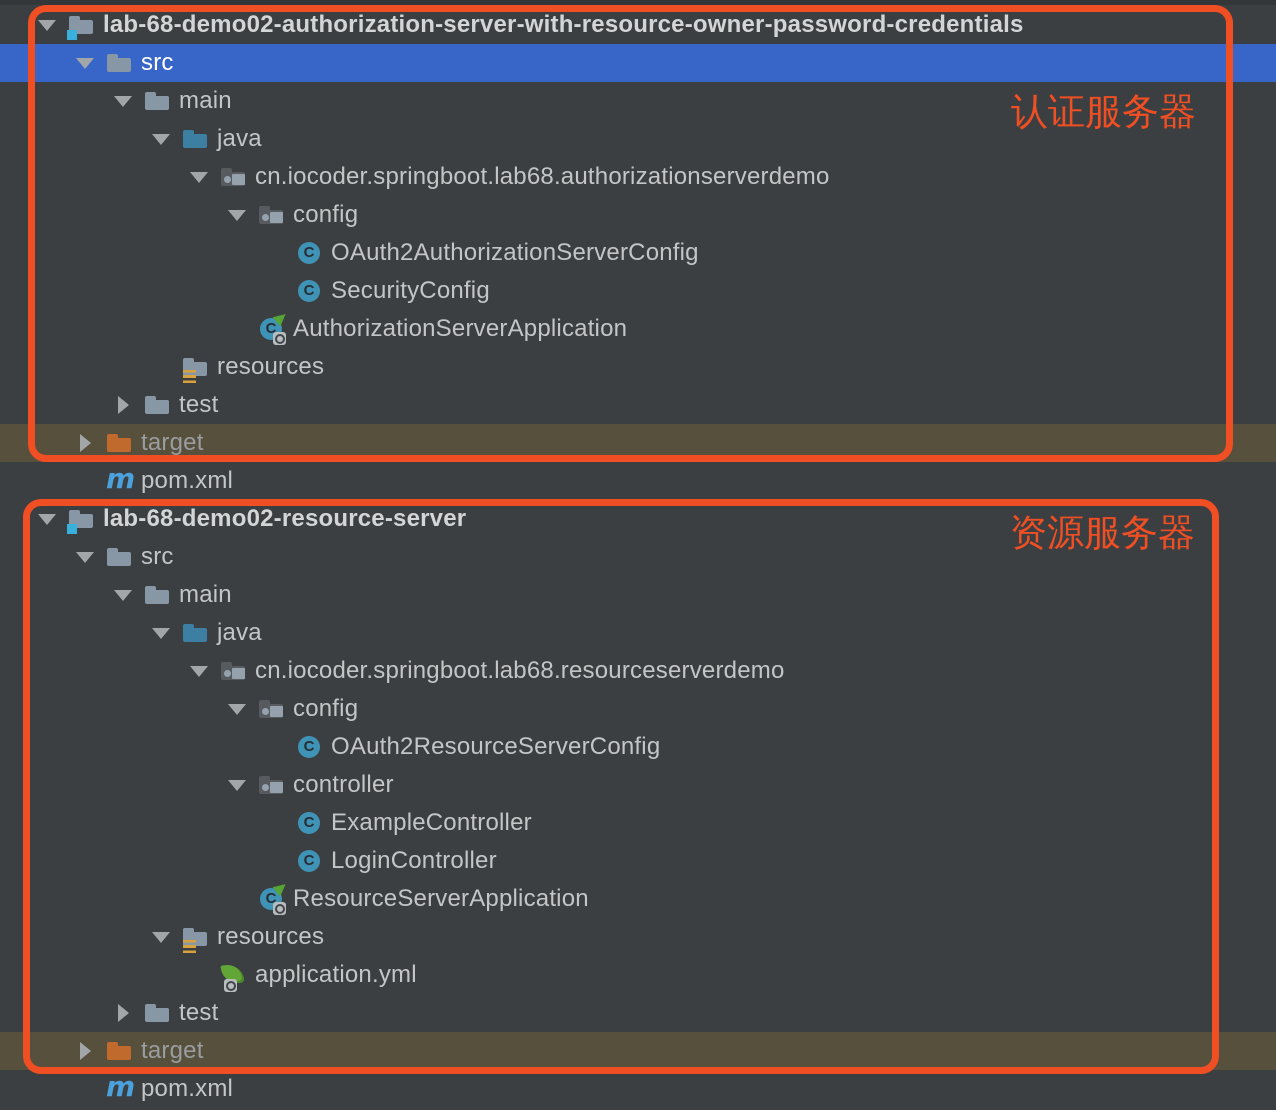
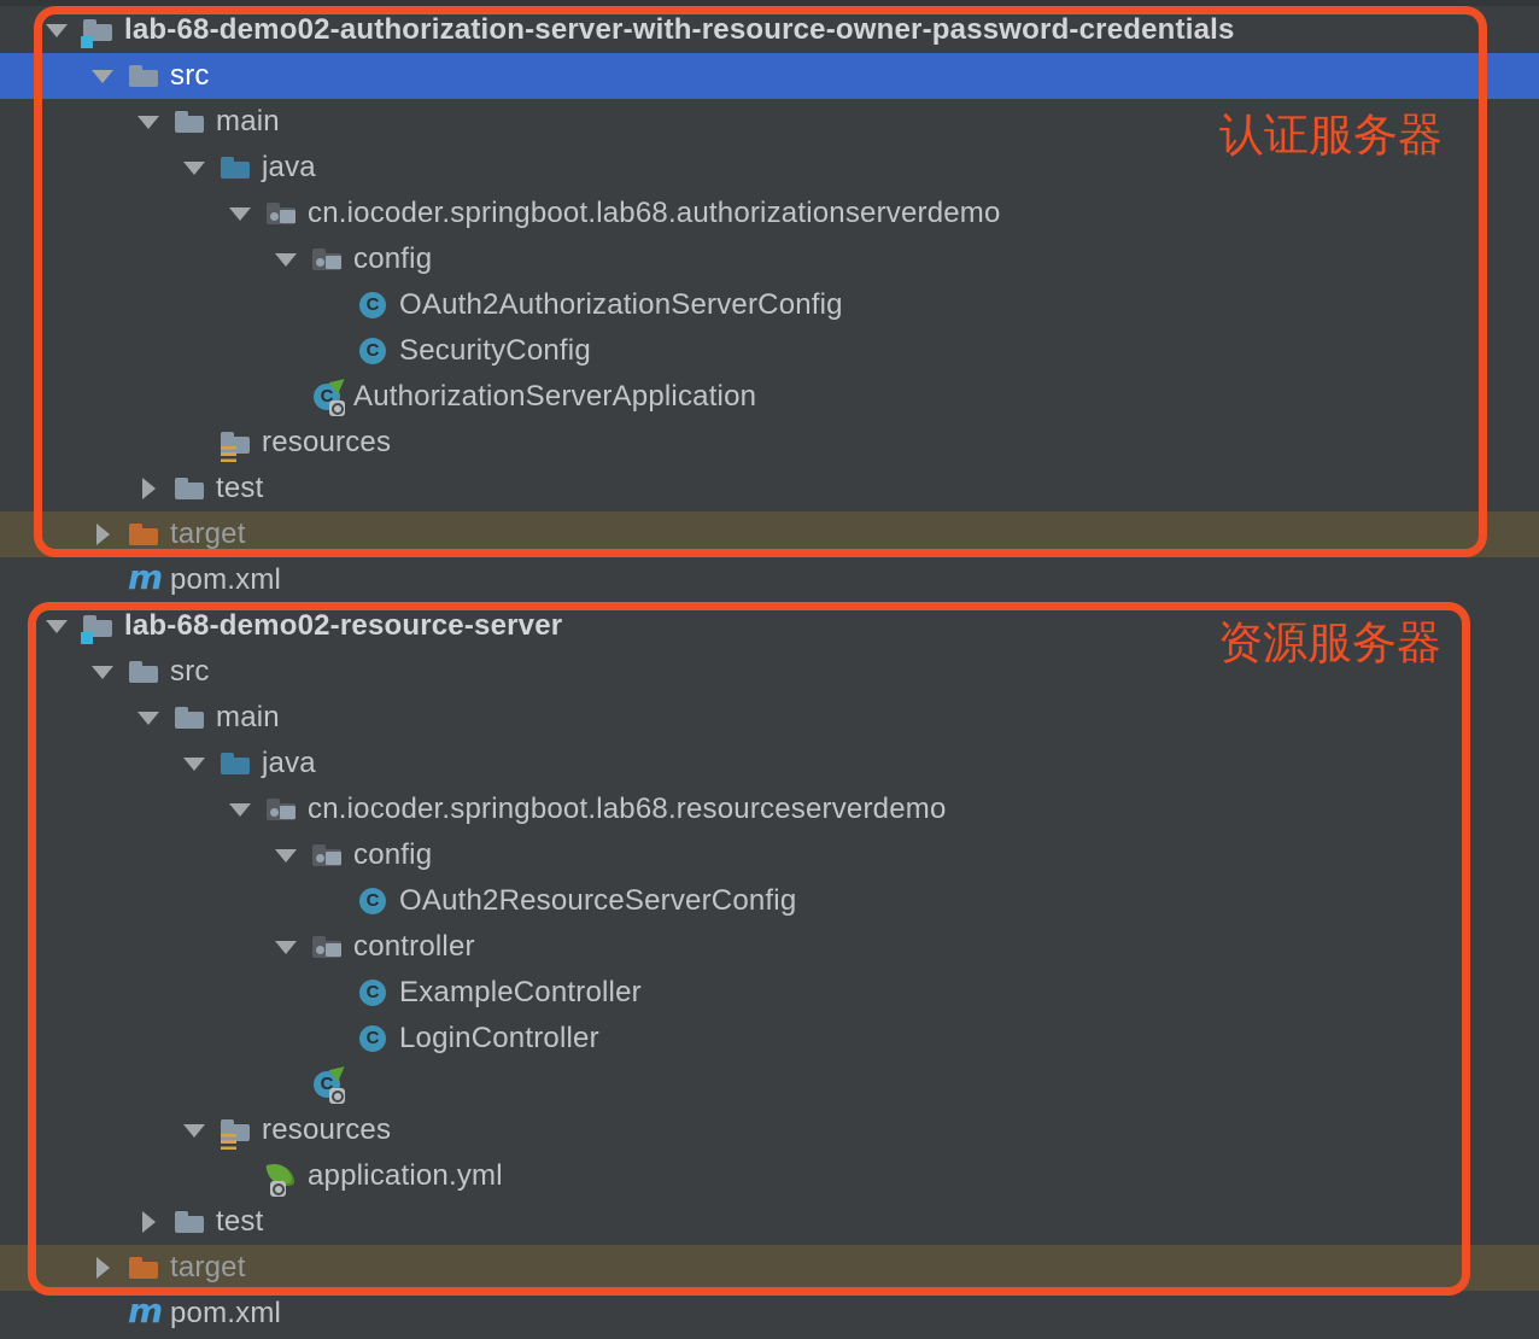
  lab-68-demo02-authorization-server-with-resource-owner-password-credentials
  src
  main
  java
  cn.iocoder.springboot.lab68.authorizationserverdemo
  config
  C
  OAuth2AuthorizationServerConfig
  C
  SecurityConfig
  C
  AuthorizationServerApplication
  resources
  test
  target
  m
  pom.xml
  lab-68-demo02-resource-server
  src
  main
  java
  cn.iocoder.springboot.lab68.resourceserverdemo
  config
  C
  OAuth2ResourceServerConfig
  controller
  C
  ExampleController
  C
  LoginController
  C
- ResourceServerApplication
  resources
  application.yml
  test
  target
  m
  pom.xml
  认证服务器
  资源服务器
